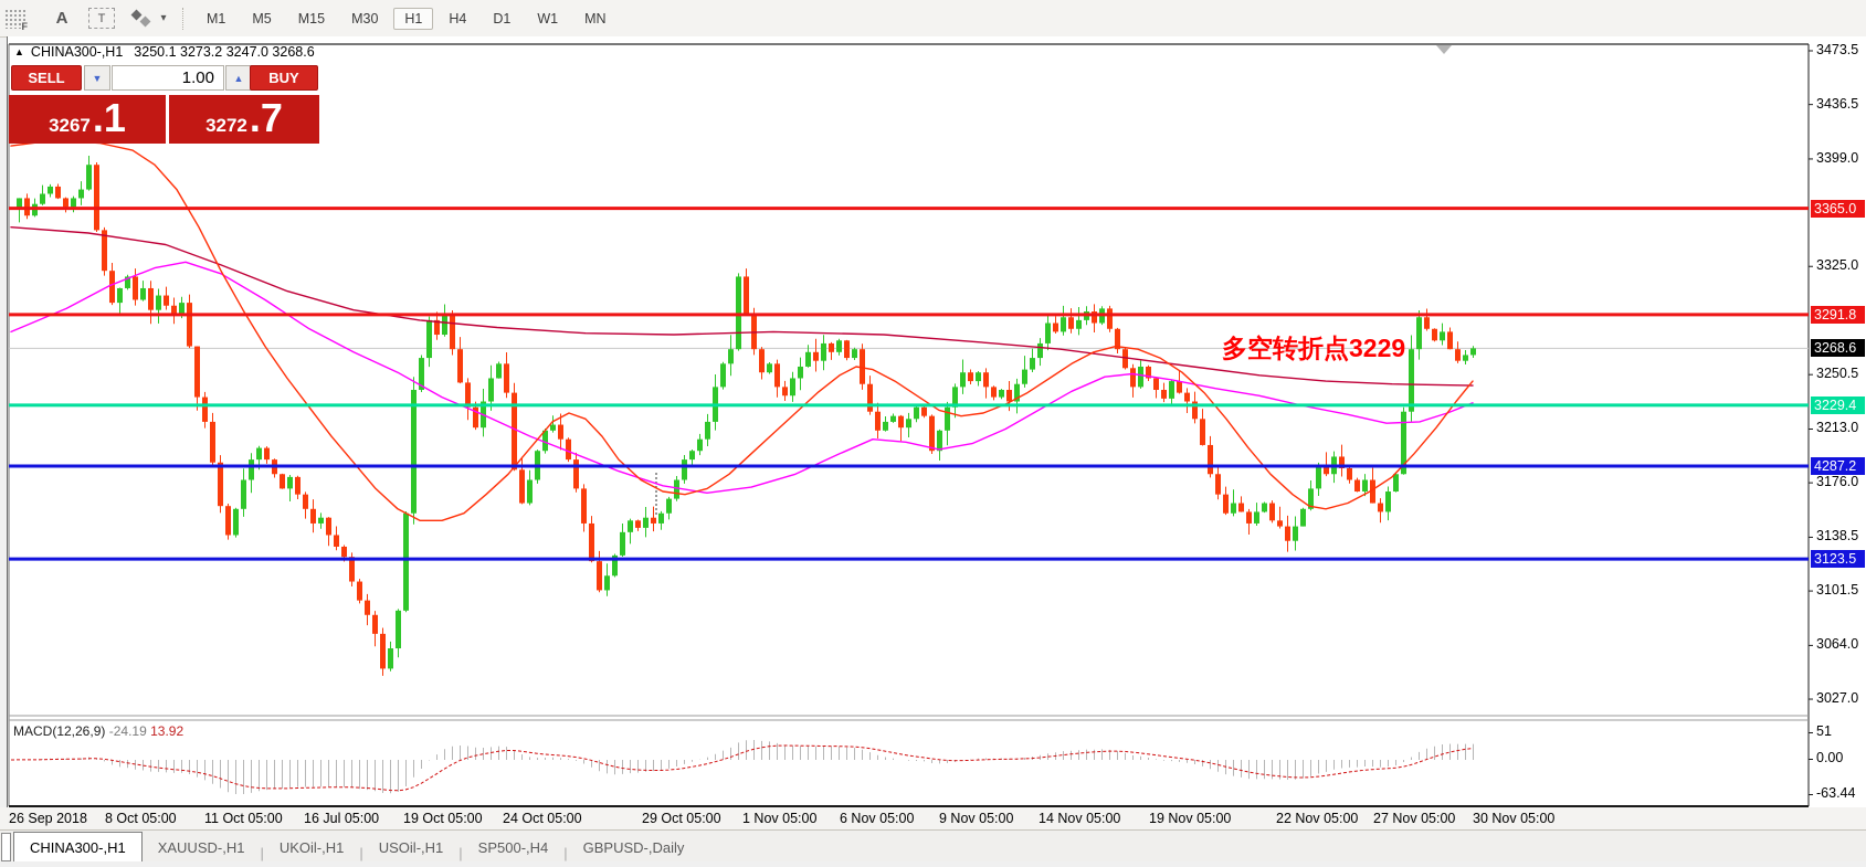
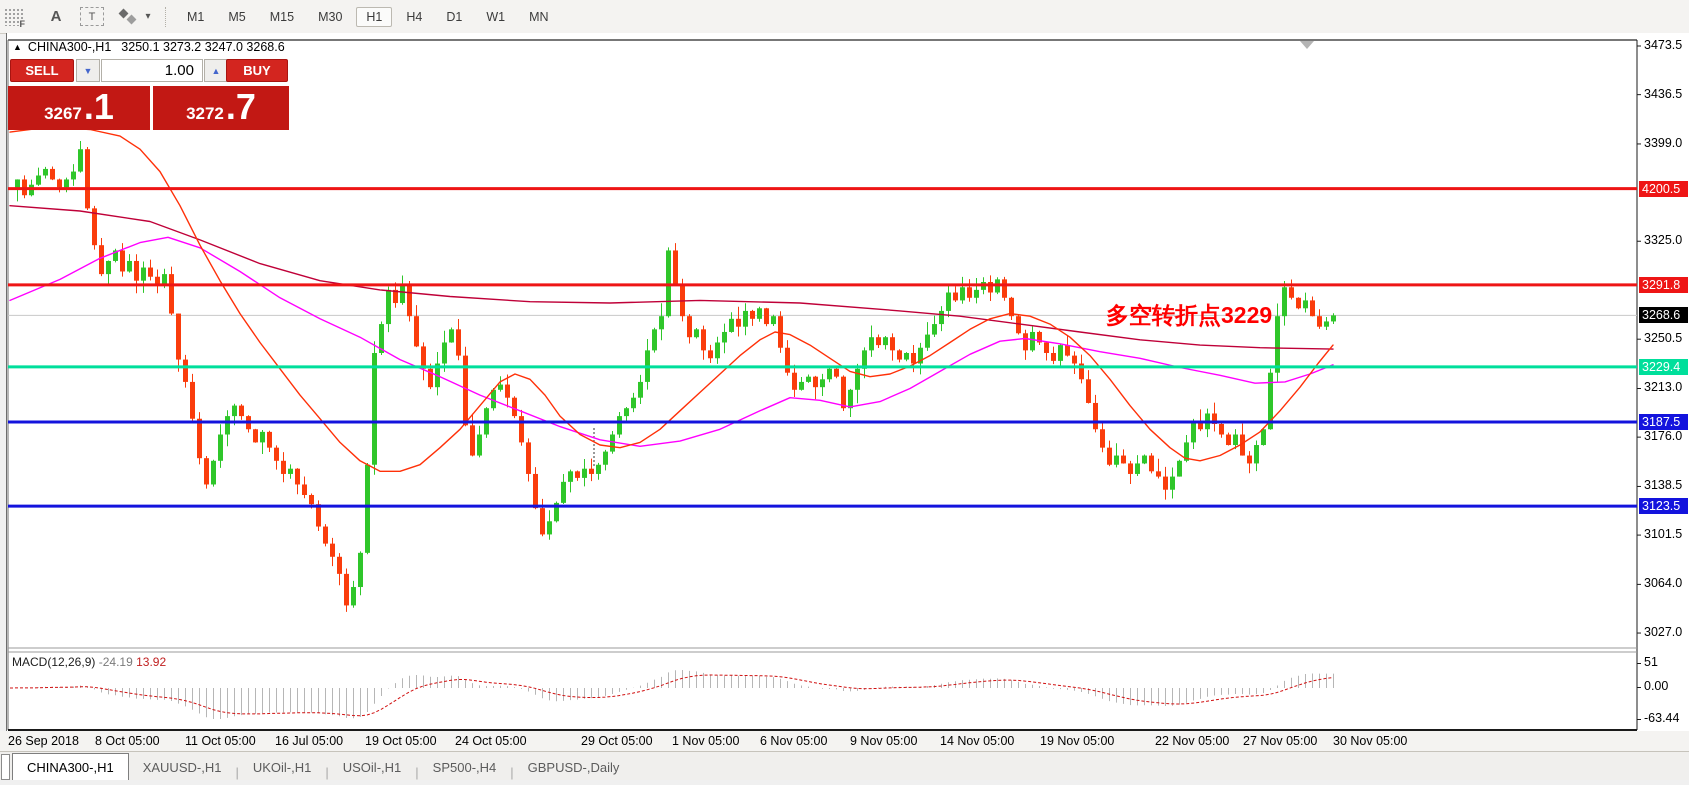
  F
  A
  T
  ▾
  M1
  M5
  M15
  M30
  H1
  H4
  D1
  W1
  MN
  ▲
  CHINA300-,H1
  3250.1 3273.2 3247.0 3268.6
  SELL
  ▼
  1.00
  ▲
  BUY
  3267
  .1
  3272
  .7
  多空转折点3229
  MACD(12,26,9) -24.19 13.92
  3473.5
  3436.5
  3399.0
  3325.0
  3250.5
  3213.0
  3176.0
  3138.5
  3101.5
  3064.0
  3027.0
- 3365.0
+ 4200.5
  3291.8
  3229.4
- 4287.2
+ 3187.5
  3123.5
  3268.6
  51
  0.00
  -63.44
  26 Sep 2018
  8 Oct 05:00
  11 Oct 05:00
  16 Jul 05:00
  19 Oct 05:00
  24 Oct 05:00
  29 Oct 05:00
  1 Nov 05:00
  6 Nov 05:00
  9 Nov 05:00
  14 Nov 05:00
  19 Nov 05:00
  22 Nov 05:00
  27 Nov 05:00
  30 Nov 05:00
  CHINA300-,H1
  XAUUSD-,H1
  |
  UKOil-,H1
  |
  USOil-,H1
  |
  SP500-,H4
  |
  GBPUSD-,Daily
